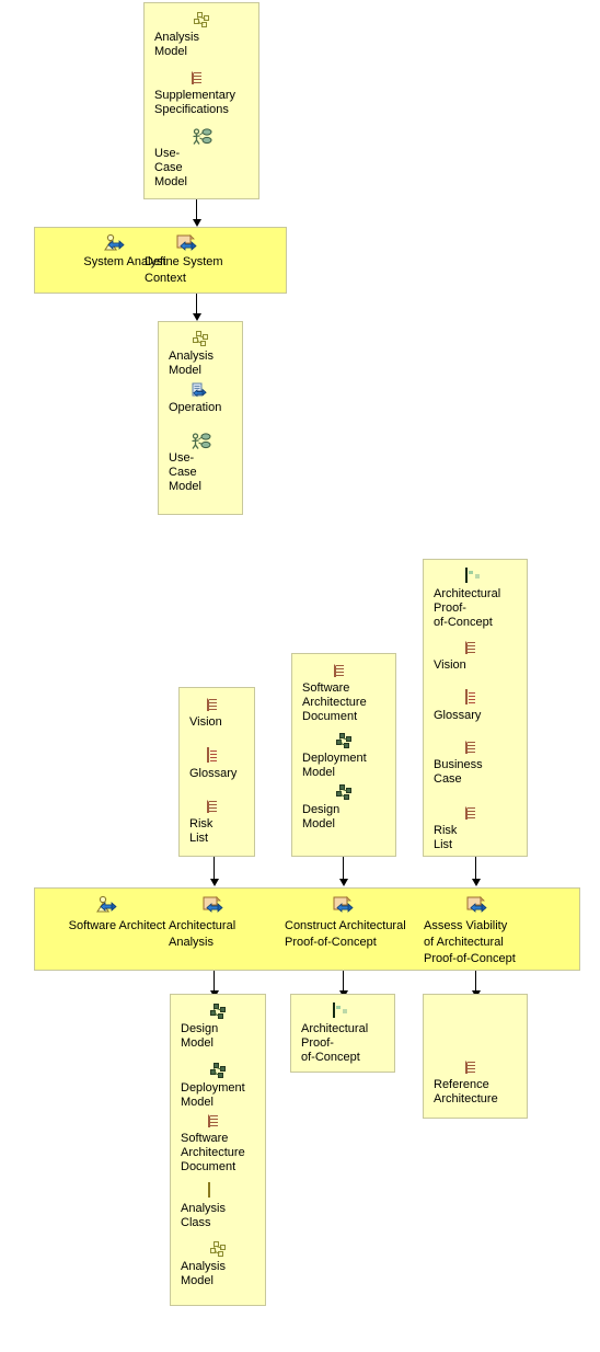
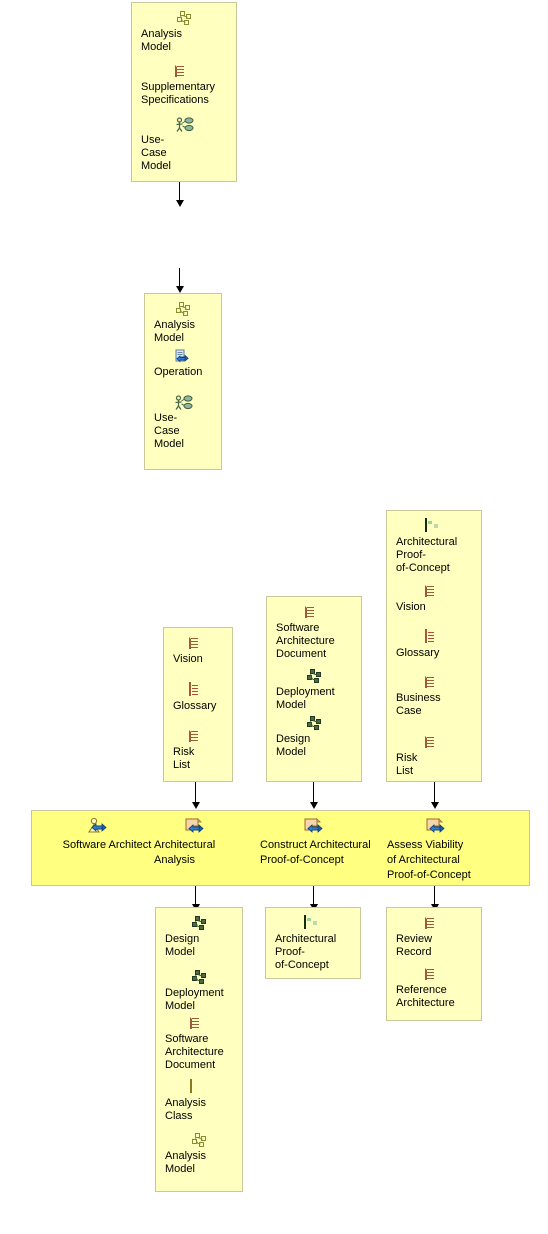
  Analysis
  Model
  Supplementary
  Specifications
  Use-
  Case
  Model
- System Analyst
- Define System
- Context
  Analysis
  Model
  Operation
  Use-
  Case
  Model
  Vision
  Glossary
  Risk
  List
  Software
  Architecture
  Document
  Deployment
  Model
  Design
  Model
  Architectural
  Proof-
  of-Concept
  Vision
  Glossary
  Business
  Case
  Risk
  List
  Software Architect
  Architectural
  Analysis
  Construct Architectural
  Proof-of-Concept
  Assess Viability
  of Architectural
  Proof-of-Concept
  Design
  Model
  Deployment
  Model
  Software
  Architecture
  Document
  Analysis
  Class
  Analysis
  Model
  Architectural
  Proof-
  of-Concept
+ Review
+ Record
  Reference
  Architecture
